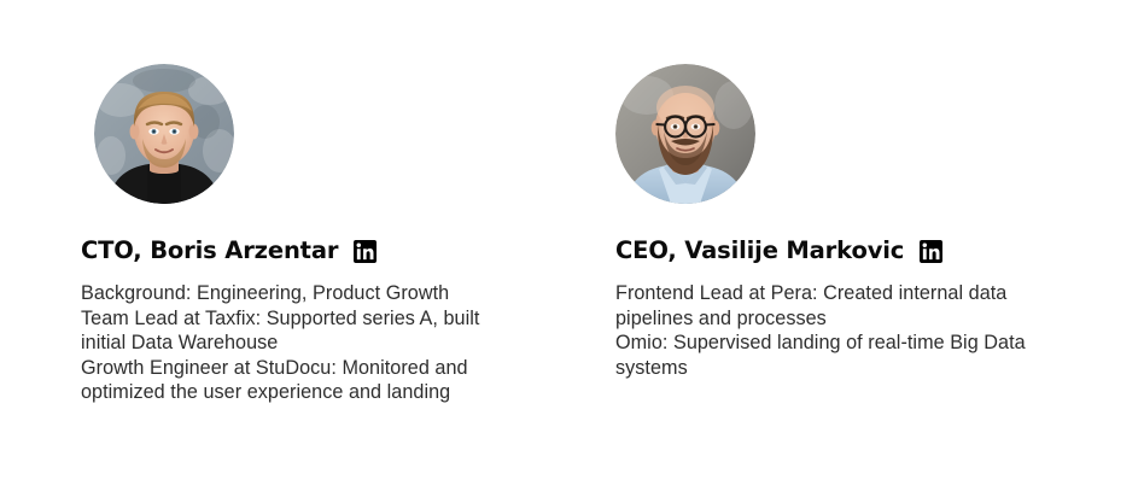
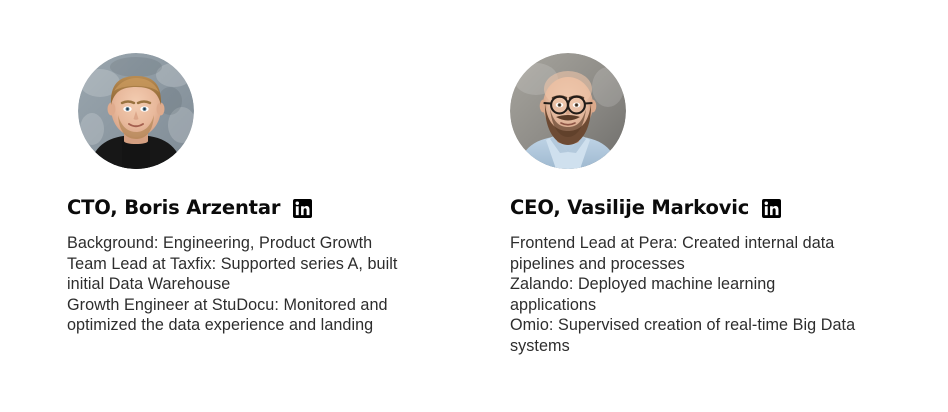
  CTO, Boris Arzentar
  Background: Engineering, Product Growth
  Team Lead at Taxfix: Supported series A, built initial Data Warehouse
- Growth Engineer at StuDocu: Monitored and optimized the user experience and landing
+ Growth Engineer at StuDocu: Monitored and optimized the data experience and landing
  CEO, Vasilije Markovic
  Frontend Lead at Pera: Created internal data pipelines and processes
+ Zalando: Deployed machine learning applications
- Omio: Supervised landing of real-time Big Data systems
+ Omio: Supervised creation of real-time Big Data systems
